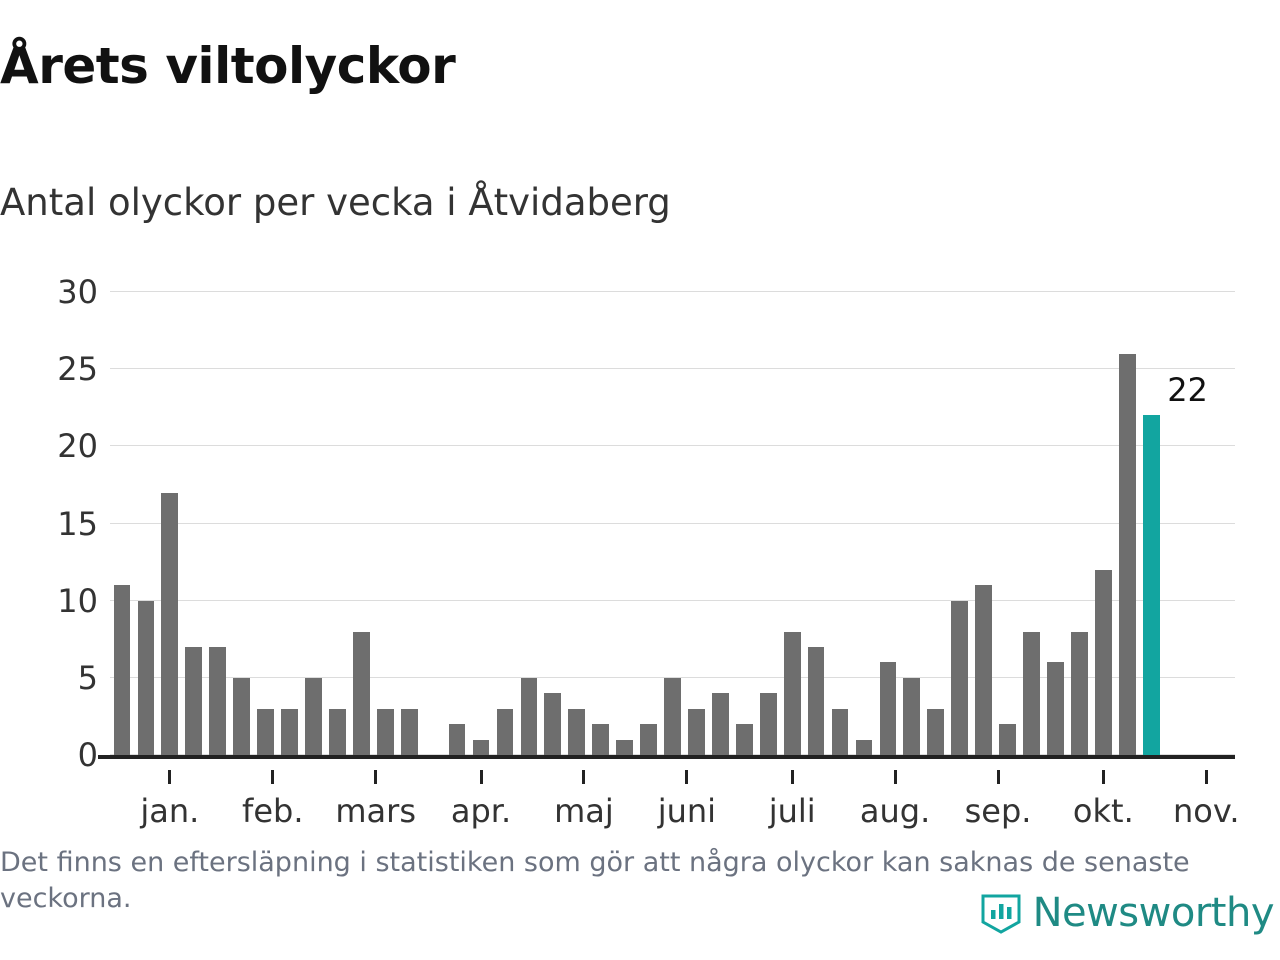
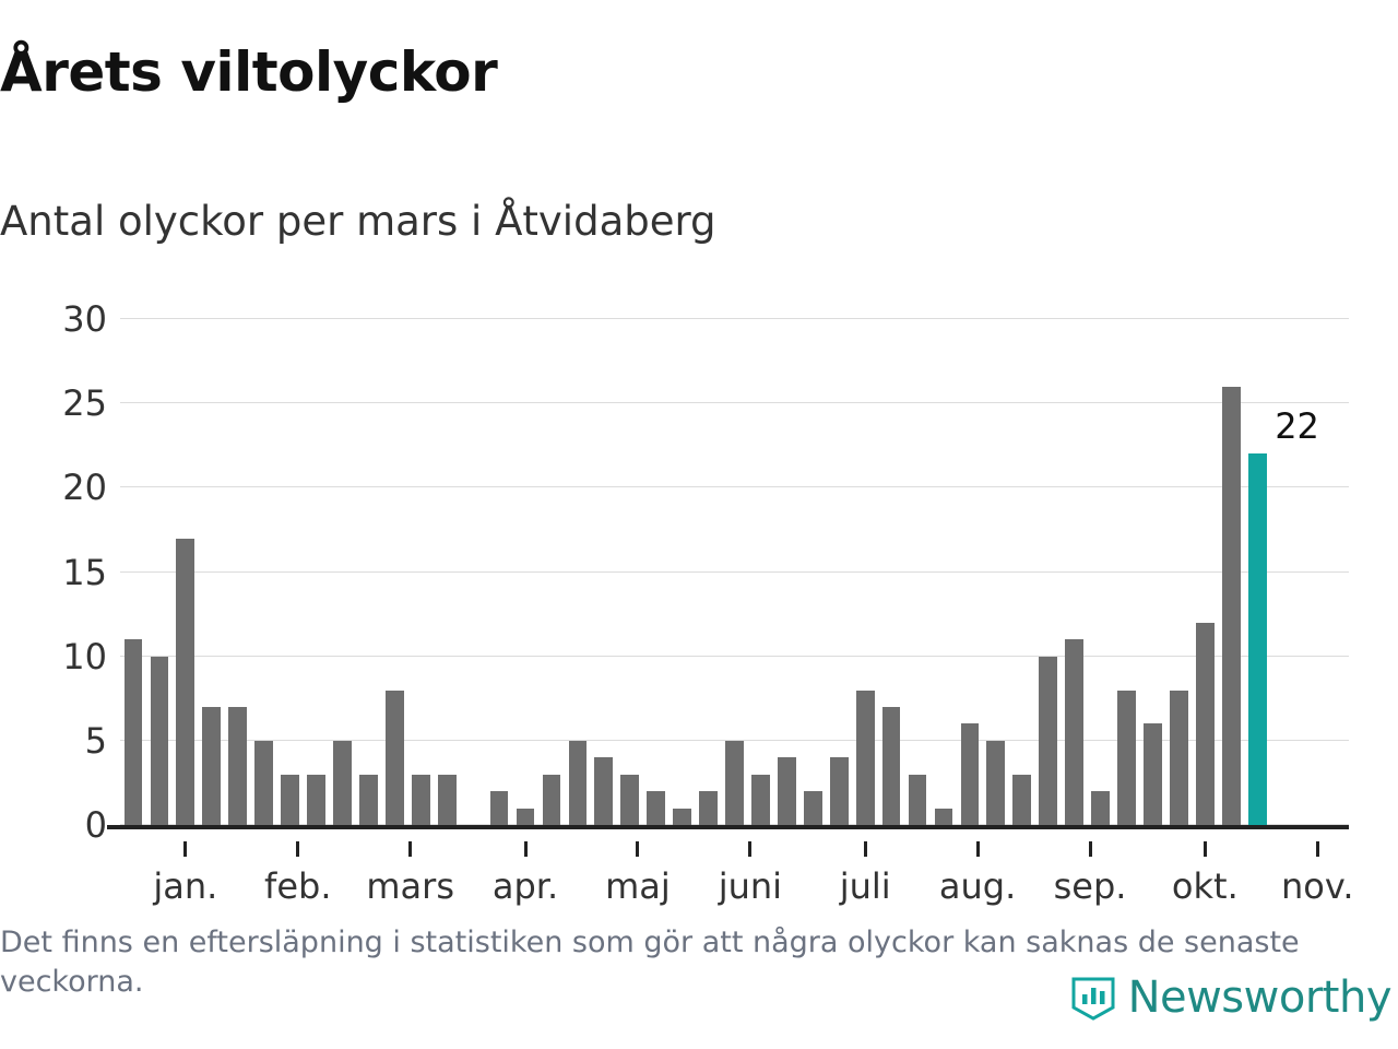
  Årets viltolyckor
- Antal olyckor per vecka i Åtvidaberg
+ Antal olyckor per mars i Åtvidaberg
  0
  5
  10
  15
  20
  25
  30
  22
  jan.
  feb.
  mars
  apr.
  maj
  juni
  juli
  aug.
  sep.
  okt.
  nov.
  Det finns en eftersläpning i statistiken som gör att några olyckor kan saknas de senaste veckorna.
  Newsworthy
